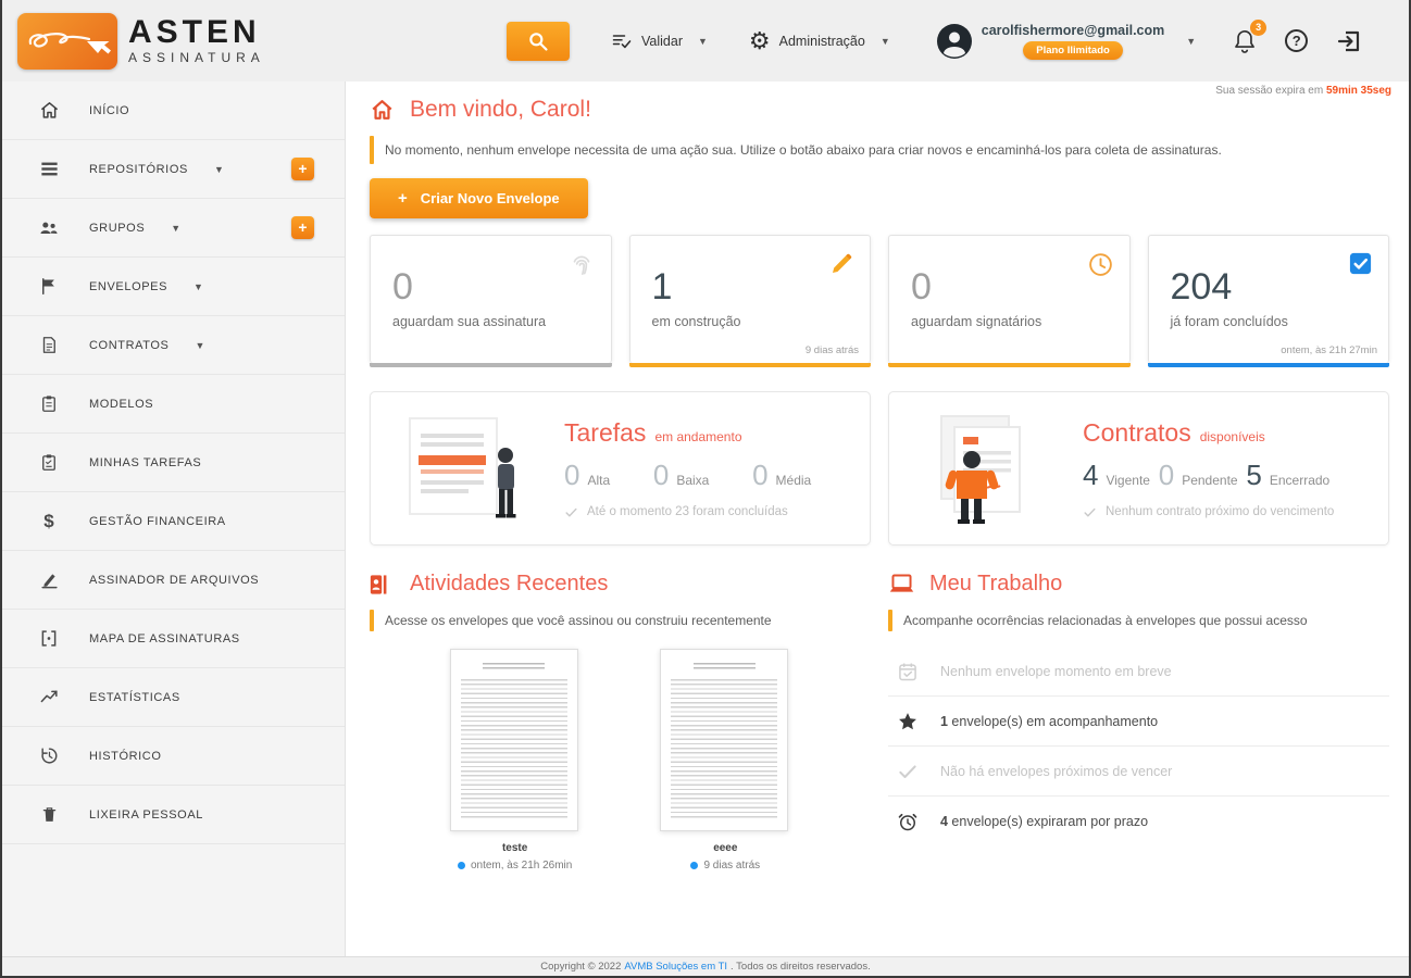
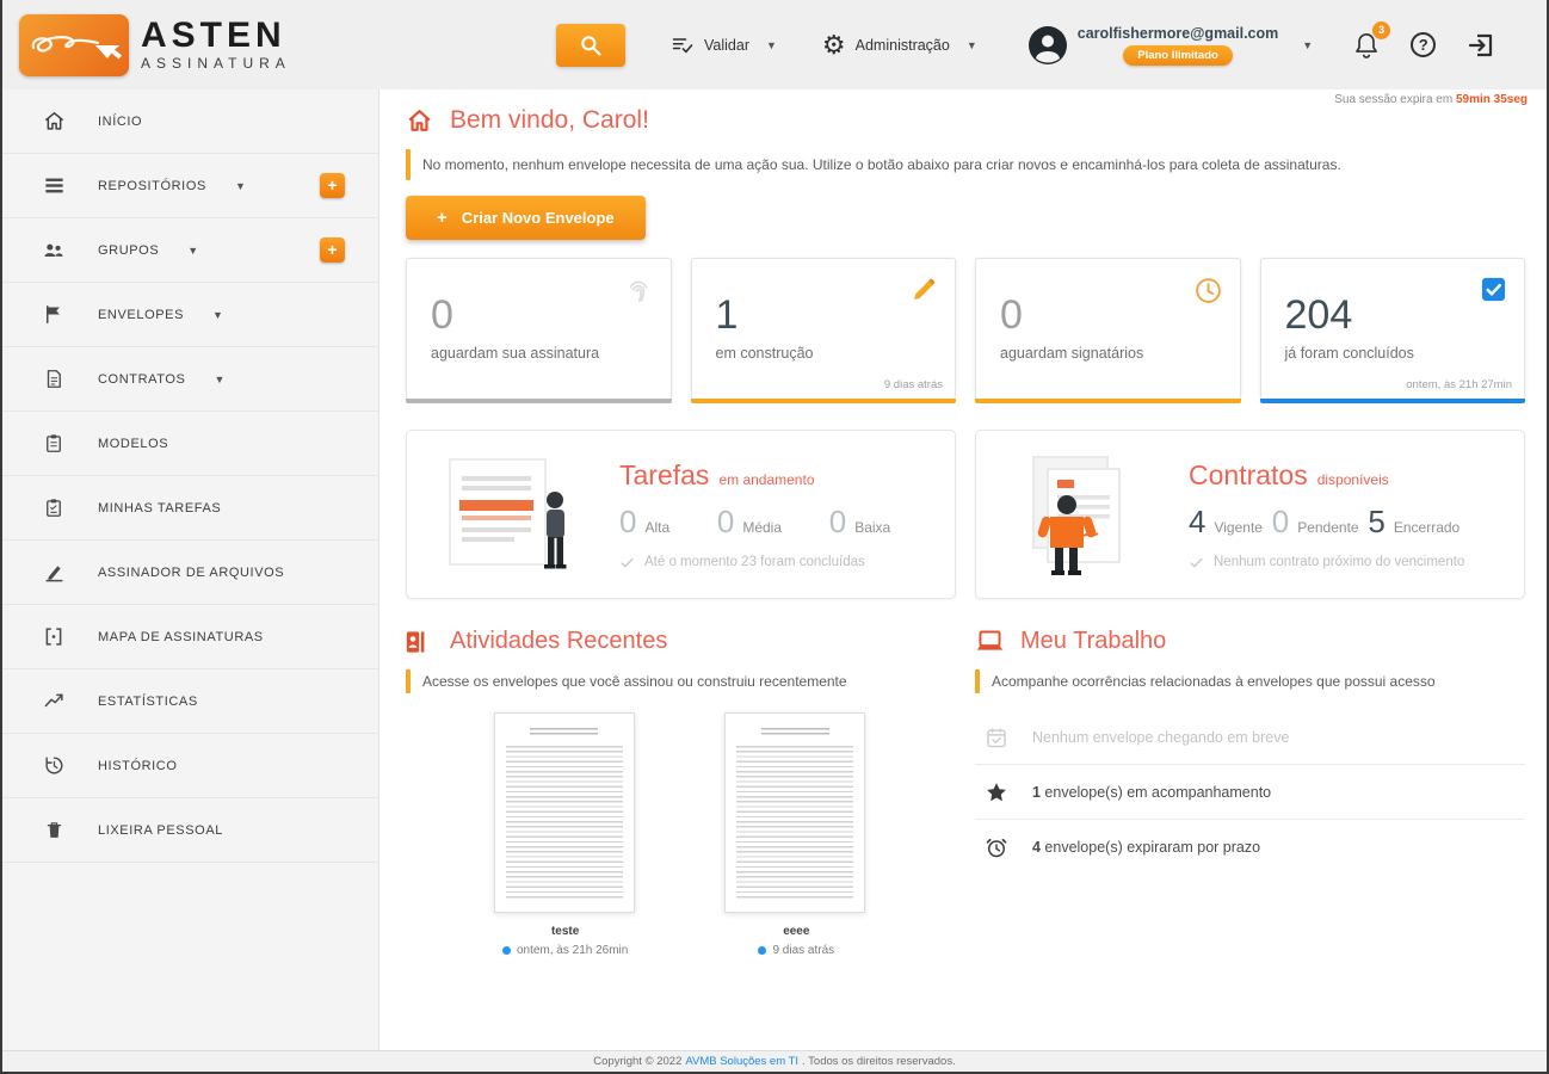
  ASTEN
  ASSINATURA
  Validar
  ▼
  ⚙
  Administração
  ▼
  carolfishermore@gmail.com
  Plano Ilimitado
  ▼
  3
  ?
  INÍCIO
  REPOSITÓRIOS
  ▼
  +
  GRUPOS
  ▼
  +
  ENVELOPES
  ▼
  CONTRATOS
  ▼
  MODELOS
  MINHAS TAREFAS
- $
- GESTÃO FINANCEIRA
  ASSINADOR DE ARQUIVOS
  MAPA DE ASSINATURAS
  ESTATÍSTICAS
  HISTÓRICO
  LIXEIRA PESSOAL
  Sua sessão expira em 59min 35seg
  Bem vindo, Carol!
  No momento, nenhum envelope necessita de uma ação sua. Utilize o botão abaixo para criar novos e encaminhá-los para coleta de assinaturas.
  +
  Criar Novo Envelope
  0
  aguardam sua assinatura
  1
  em construção
  9 dias atrás
  0
  aguardam signatários
  204
  já foram concluídos
  ontem, às 21h 27min
  Tarefas
  em andamento
  0
  Alta
  0
- Baixa
+ Média
  0
- Média
+ Baixa
  Até o momento 23 foram concluídas
  Contratos
  disponíveis
  4
  Vigente
  0
  Pendente
  5
  Encerrado
  Nenhum contrato próximo do vencimento
  Atividades Recentes
  Acesse os envelopes que você assinou ou construiu recentemente
  teste
  ontem, às 21h 26min
  eeee
  9 dias atrás
  Meu Trabalho
  Acompanhe ocorrências relacionadas à envelopes que possui acesso
- Nenhum envelope momento em breve
+ Nenhum envelope chegando em breve
  1 envelope(s) em acompanhamento
- Não há envelopes próximos de vencer
  4 envelope(s) expiraram por prazo
  Copyright © 2022
  AVMB Soluções em TI
  . Todos os direitos reservados.
